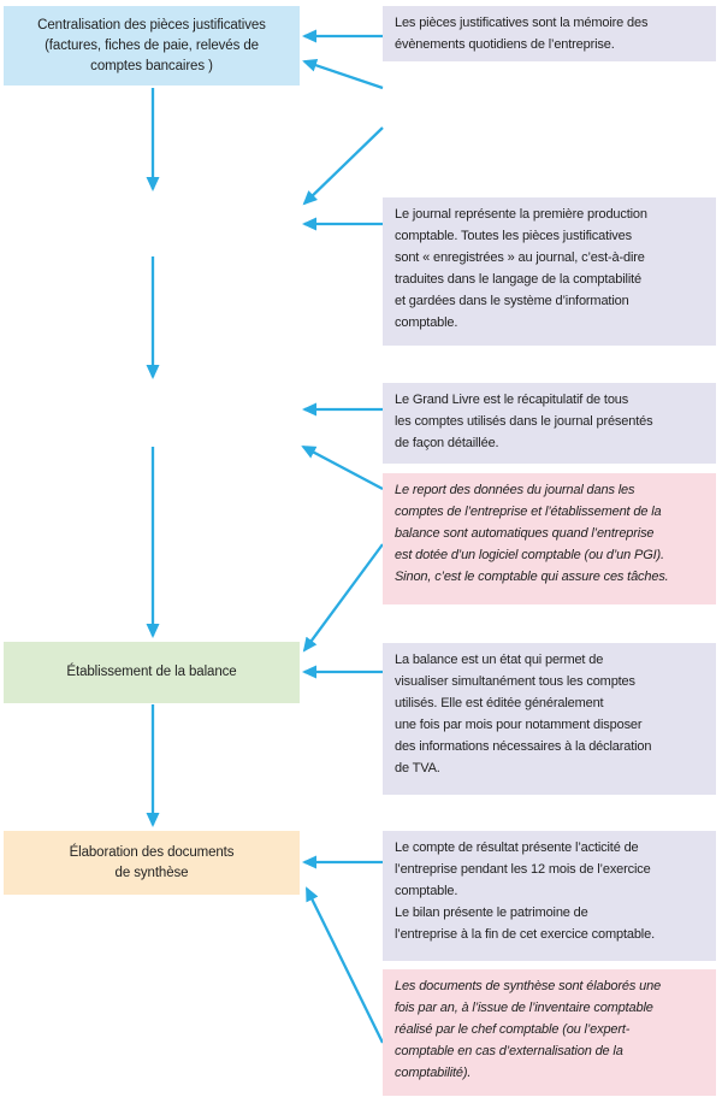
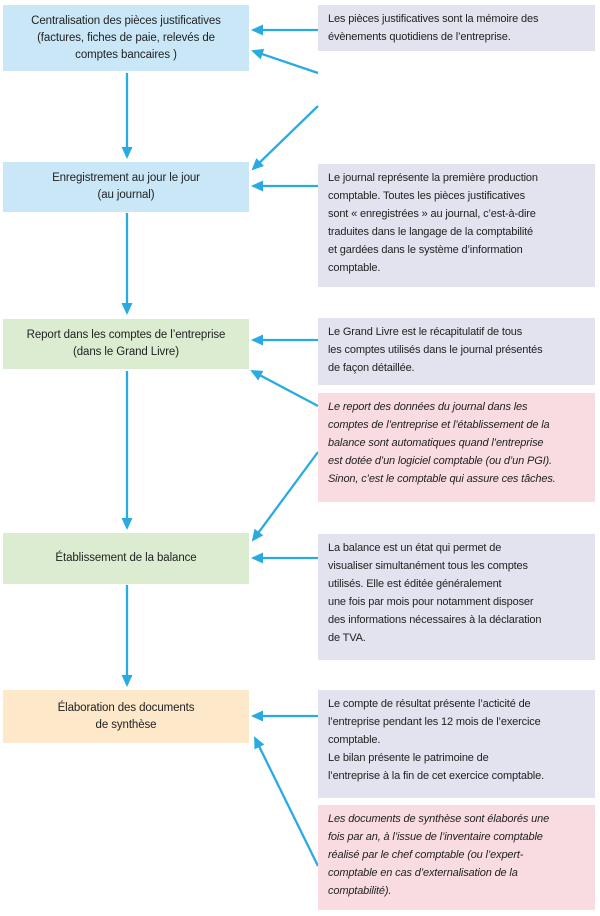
  Centralisation des pièces justificatives
  (factures, fiches de paie, relevés de
  comptes bancaires )
+ Enregistrement au jour le jour
+ (au journal)
+ Report dans les comptes de l’entreprise
+ (dans le Grand Livre)
  Établissement de la balance
  Élaboration des documents
  de synthèse
  Les pièces justificatives sont la mémoire des
  évènements quotidiens de l’entreprise.
  Le journal représente la première production
  comptable. Toutes les pièces justificatives
  sont « enregistrées » au journal, c’est-à-dire
  traduites dans le langage de la comptabilité
  et gardées dans le système d’information
  comptable.
  Le Grand Livre est le récapitulatif de tous
  les comptes utilisés dans le journal présentés
  de façon détaillée.
  Le report des données du journal dans les
  comptes de l’entreprise et l’établissement de la
  balance sont automatiques quand l’entreprise
  est dotée d’un logiciel comptable (ou d’un PGI).
  Sinon, c’est le comptable qui assure ces tâches.
  La balance est un état qui permet de
  visualiser simultanément tous les comptes
  utilisés. Elle est éditée généralement
  une fois par mois pour notamment disposer
  des informations nécessaires à la déclaration
  de TVA.
  Le compte de résultat présente l’acticité de
  l’entreprise pendant les 12 mois de l’exercice
  comptable.
  Le bilan présente le patrimoine de
  l’entreprise à la fin de cet exercice comptable.
  Les documents de synthèse sont élaborés une
  fois par an, à l’issue de l’inventaire comptable
  réalisé par le chef comptable (ou l’expert-
  comptable en cas d’externalisation de la
  comptabilité).
